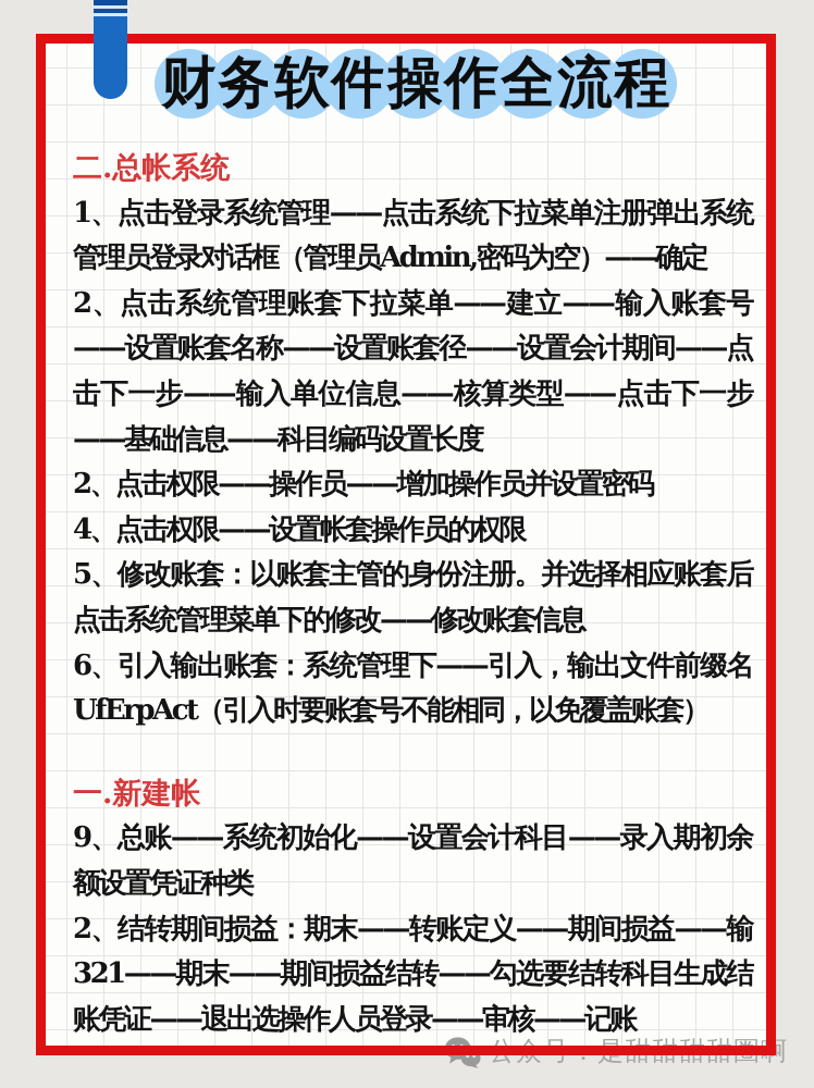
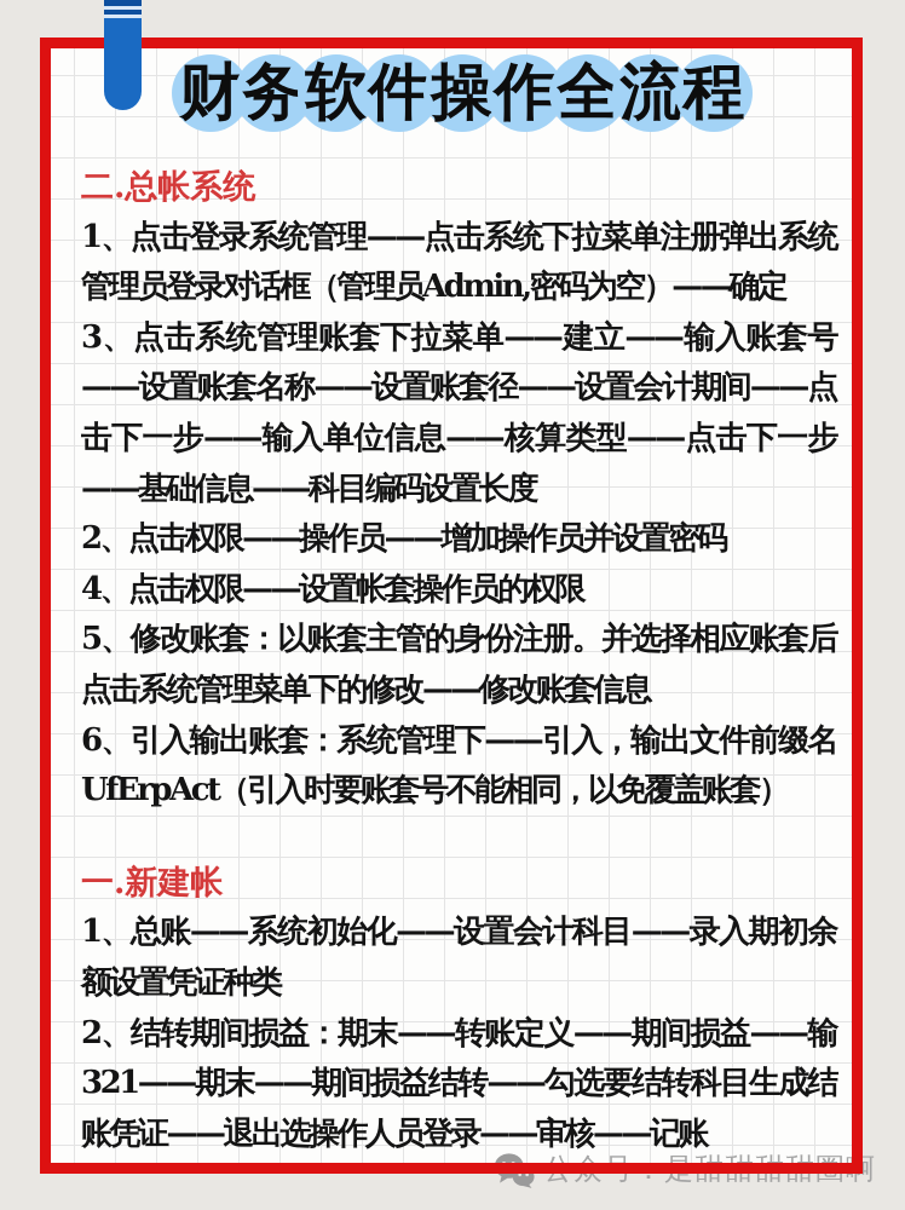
  财
  务
  软
  件
  操
  作
  全
  流
  程
  二.总帐系统
  1、点击登录系统管理——点击系统下拉菜单注册弹出系统管理员登录对话框（管理员Admin,密码为空）——确定
- 2、点击系统管理账套下拉菜单——建立——输入账套号——设置账套名称——设置账套径——设置会计期间——点击下一步——输入单位信息——核算类型——点击下一步——基础信息——科目编码设置长度
+ 3、点击系统管理账套下拉菜单——建立——输入账套号——设置账套名称——设置账套径——设置会计期间——点击下一步——输入单位信息——核算类型——点击下一步——基础信息——科目编码设置长度
  2、点击权限——操作员——增加操作员并设置密码
  4、点击权限——设置帐套操作员的权限
  5、修改账套：以账套主管的身份注册。并选择相应账套后点击系统管理菜单下的修改——修改账套信息
  6、引入输出账套：系统管理下——引入，输出文件前缀名UfErpAct（引入时要账套号不能相同，以免覆盖账套）
  一.新建帐
- 9、总账——系统初始化——设置会计科目——录入期初余额设置凭证种类
+ 1、总账——系统初始化——设置会计科目——录入期初余额设置凭证种类
  2、结转期间损益：期末——转账定义——期间损益——输321——期末——期间损益结转——勾选要结转科目生成结账凭证——退出选操作人员登录——审核——记账
  公众号：是甜甜甜甜圈啊
